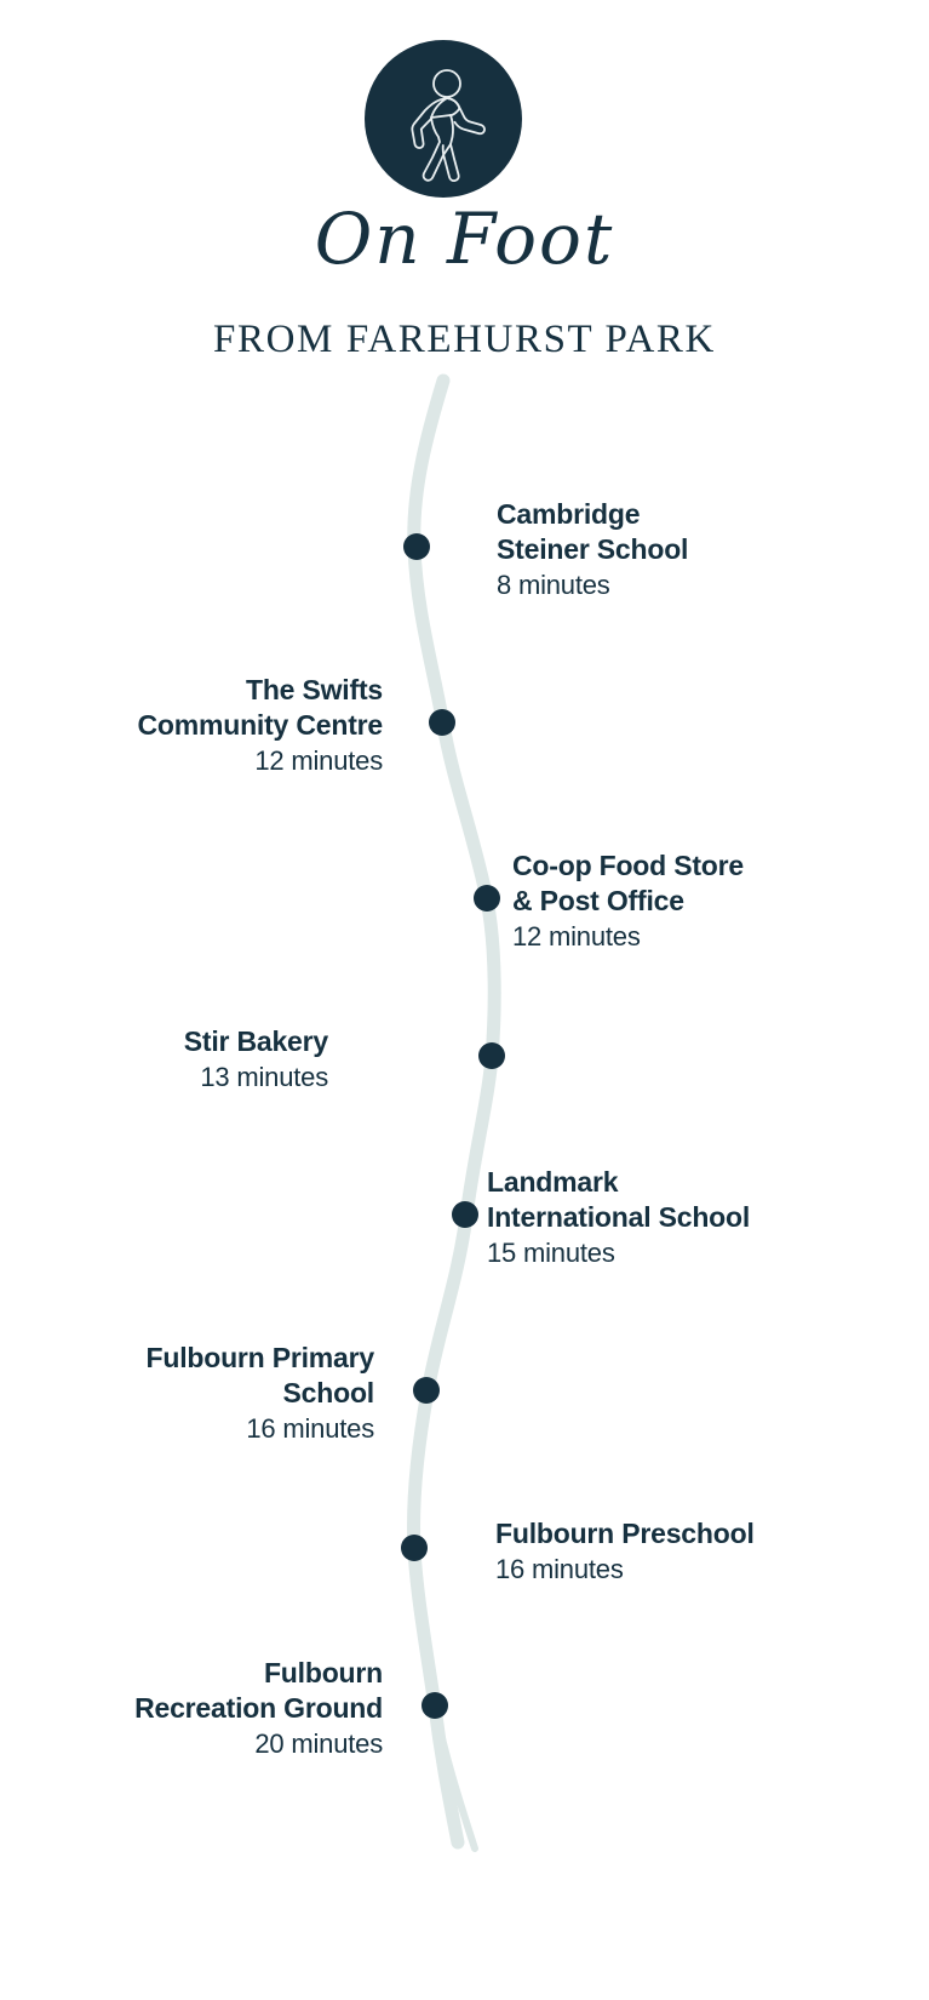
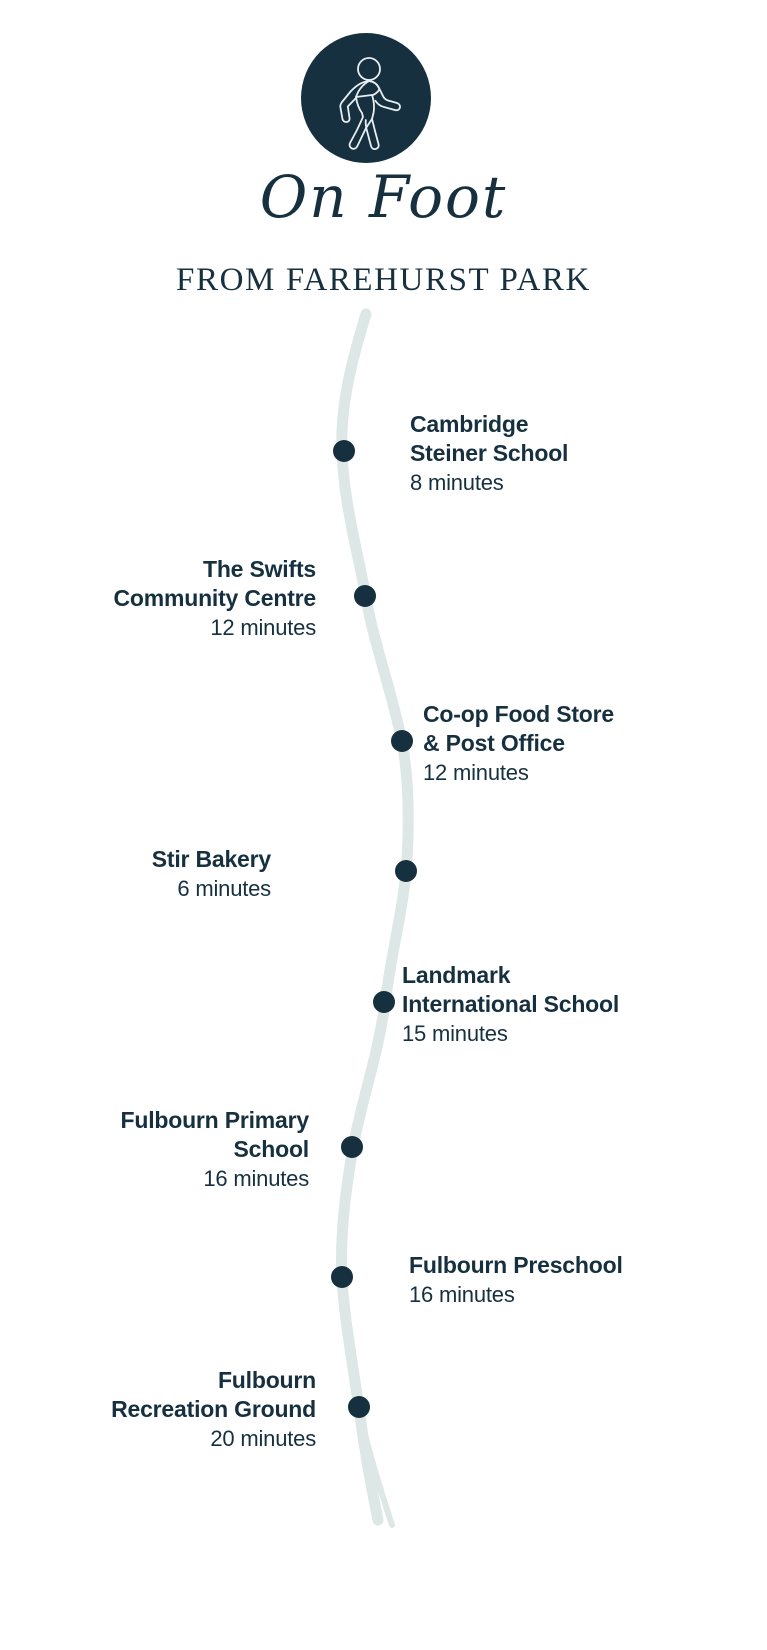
  On Foot
  FROM FAREHURST PARK
  Cambridge
  Steiner School
  8 minutes
  The Swifts
  Community Centre
  12 minutes
  Co-op Food Store
  & Post Office
  12 minutes
  Stir Bakery
- 13 minutes
+ 6 minutes
  Landmark
  International School
  15 minutes
  Fulbourn Primary
  School
  16 minutes
  Fulbourn Preschool
  16 minutes
  Fulbourn
  Recreation Ground
  20 minutes
